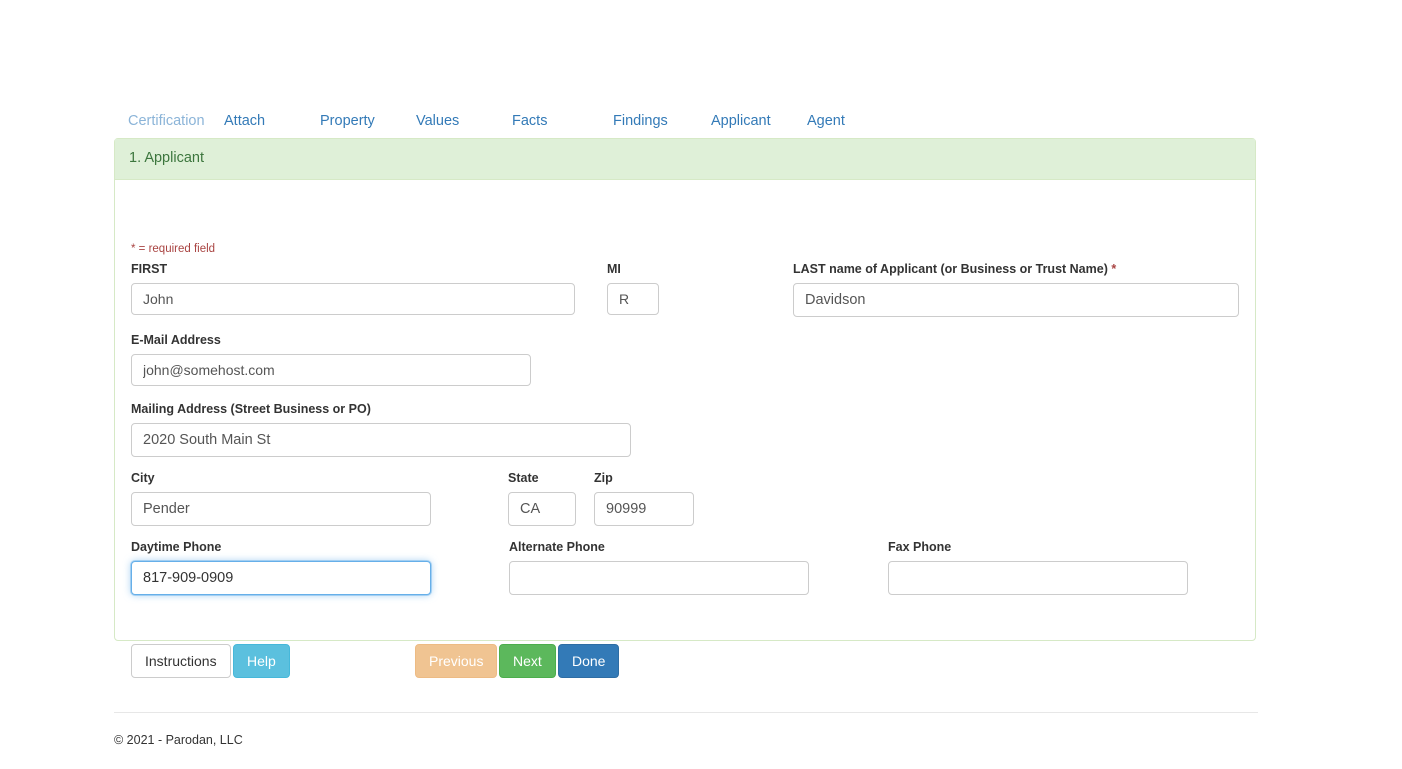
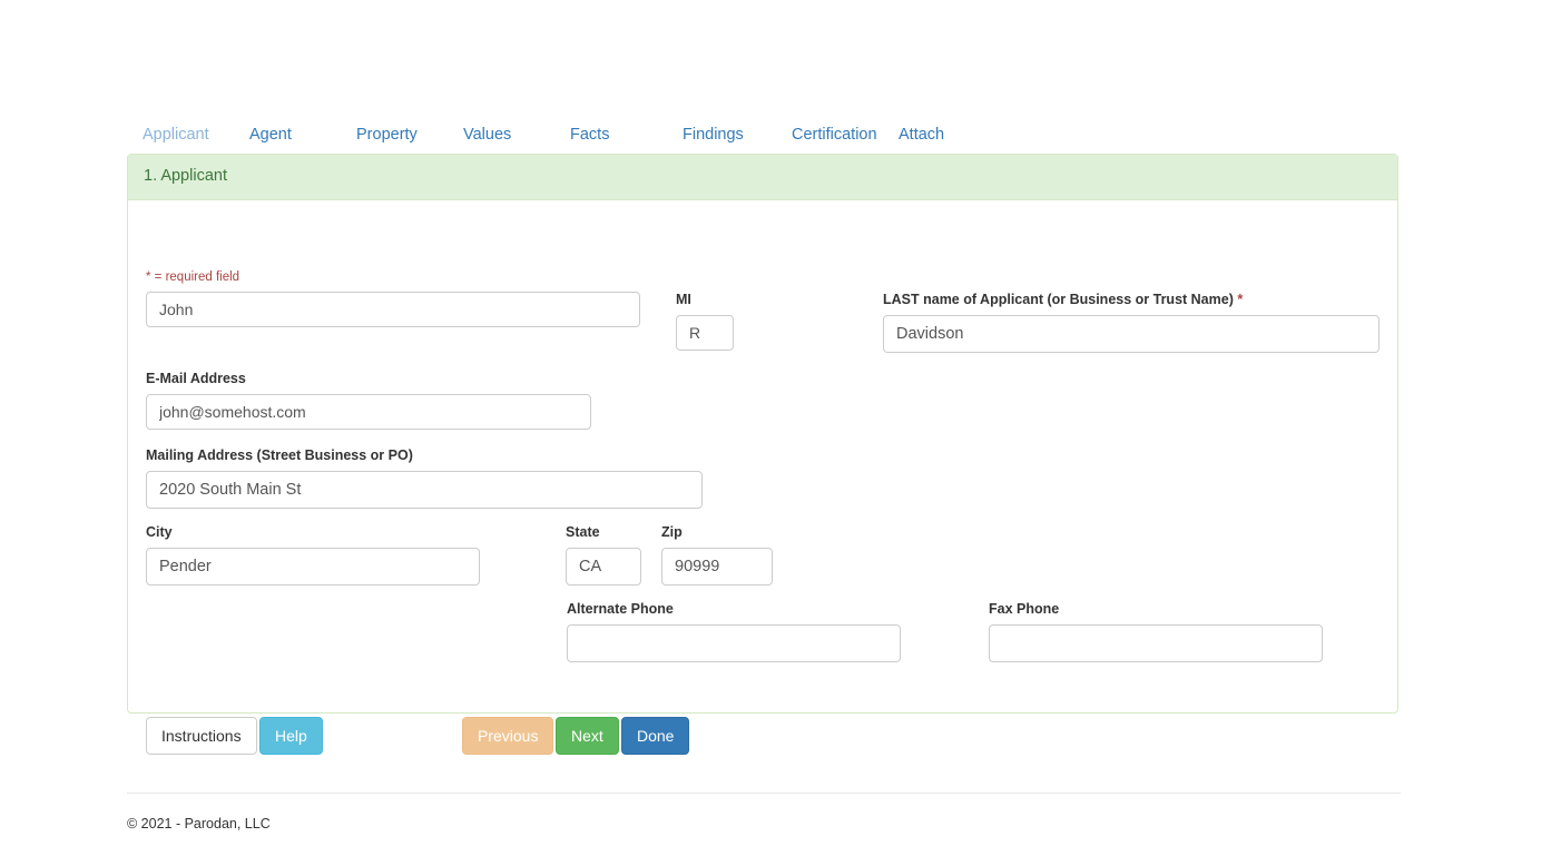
- Certification
+ Applicant
- Attach
+ Agent
  Property
  Values
  Facts
  Findings
- Applicant
+ Certification
- Agent
+ Attach
  1. Applicant
  * = required field
- FIRST
  John
  MI
  R
  LAST name of Applicant (or Business or Trust Name) *
  Davidson
  E-Mail Address
  john@somehost.com
  Mailing Address (Street Business or PO)
  2020 South Main St
  City
  Pender
  State
  CA
  Zip
  90999
- Daytime Phone
- 817-909-0909
  Alternate Phone
  Fax Phone
  Instructions
  Help
  Previous
  Next
  Done
  © 2021 - Parodan, LLC
